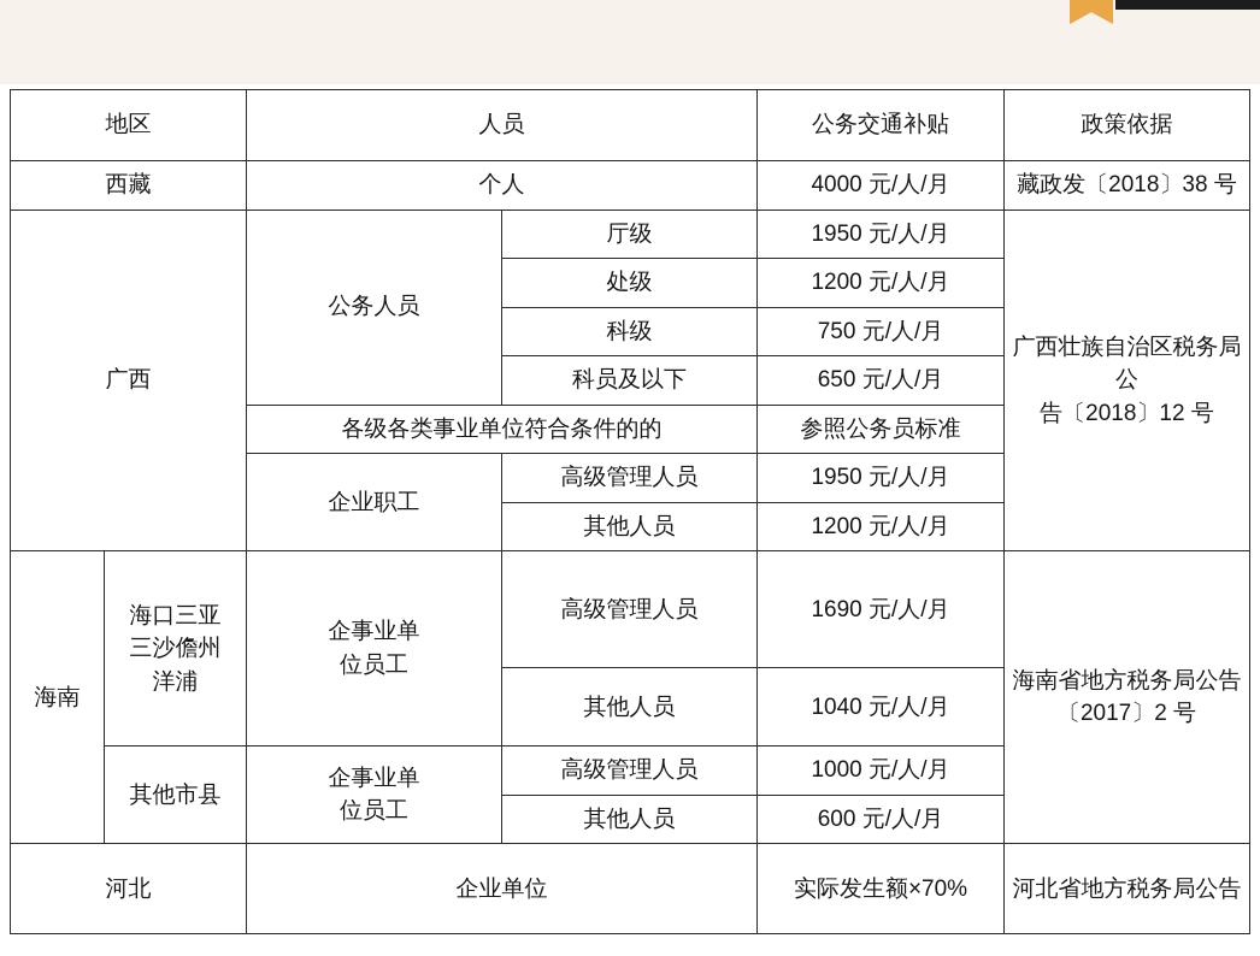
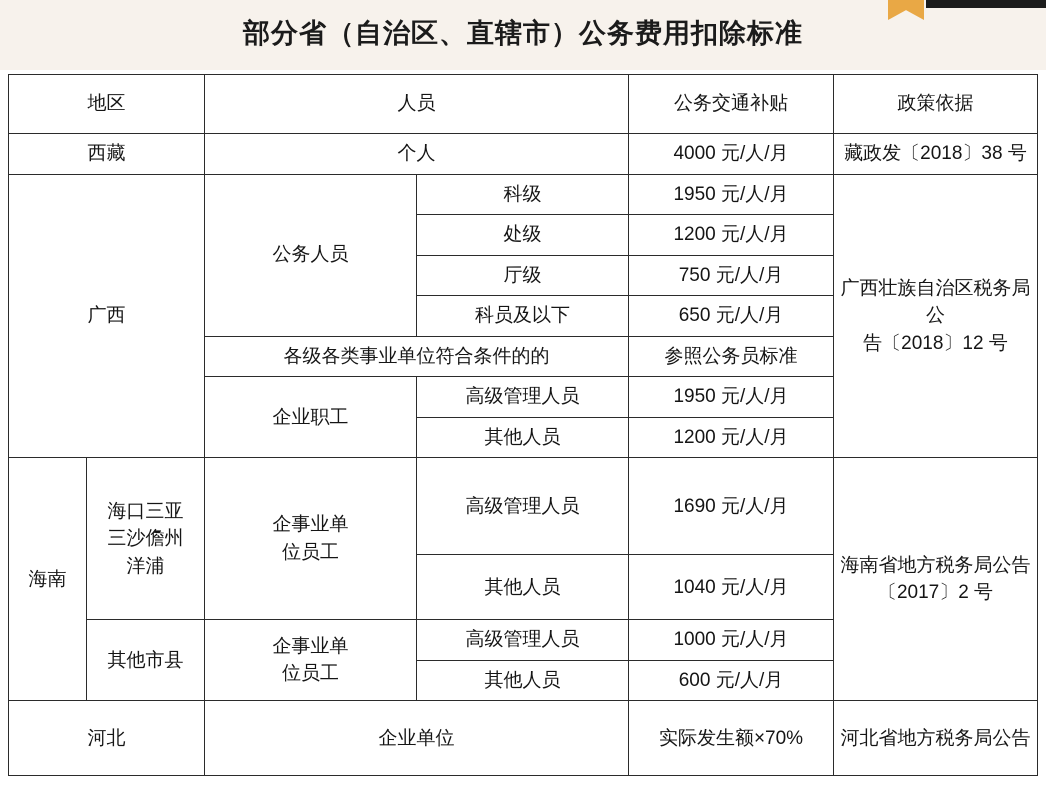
+ 部分省（自治区、直辖市）公务费用扣除标准
  地区	人员	公务交通补贴	政策依据
  西藏	个人	4000 元/人/月	藏政发〔2018〕38 号
- 广西	公务人员	厅级	1950 元/人/月	广西壮族自治区税务局公 告〔2018〕12 号
+ 广西	公务人员	科级	1950 元/人/月	广西壮族自治区税务局公 告〔2018〕12 号
  处级	1200 元/人/月
- 科级	750 元/人/月
+ 厅级	750 元/人/月
  科员及以下	650 元/人/月
  各级各类事业单位符合条件的的	参照公务员标准
  企业职工	高级管理人员	1950 元/人/月
  其他人员	1200 元/人/月
  海南	海口三亚 三沙儋州 洋浦	企事业单 位员工	高级管理人员	1690 元/人/月	海南省地方税务局公告 〔2017〕2 号
  其他人员	1040 元/人/月
  其他市县	企事业单 位员工	高级管理人员	1000 元/人/月
  其他人员	600 元/人/月
  河北	企业单位	实际发生额×70%	河北省地方税务局公告
